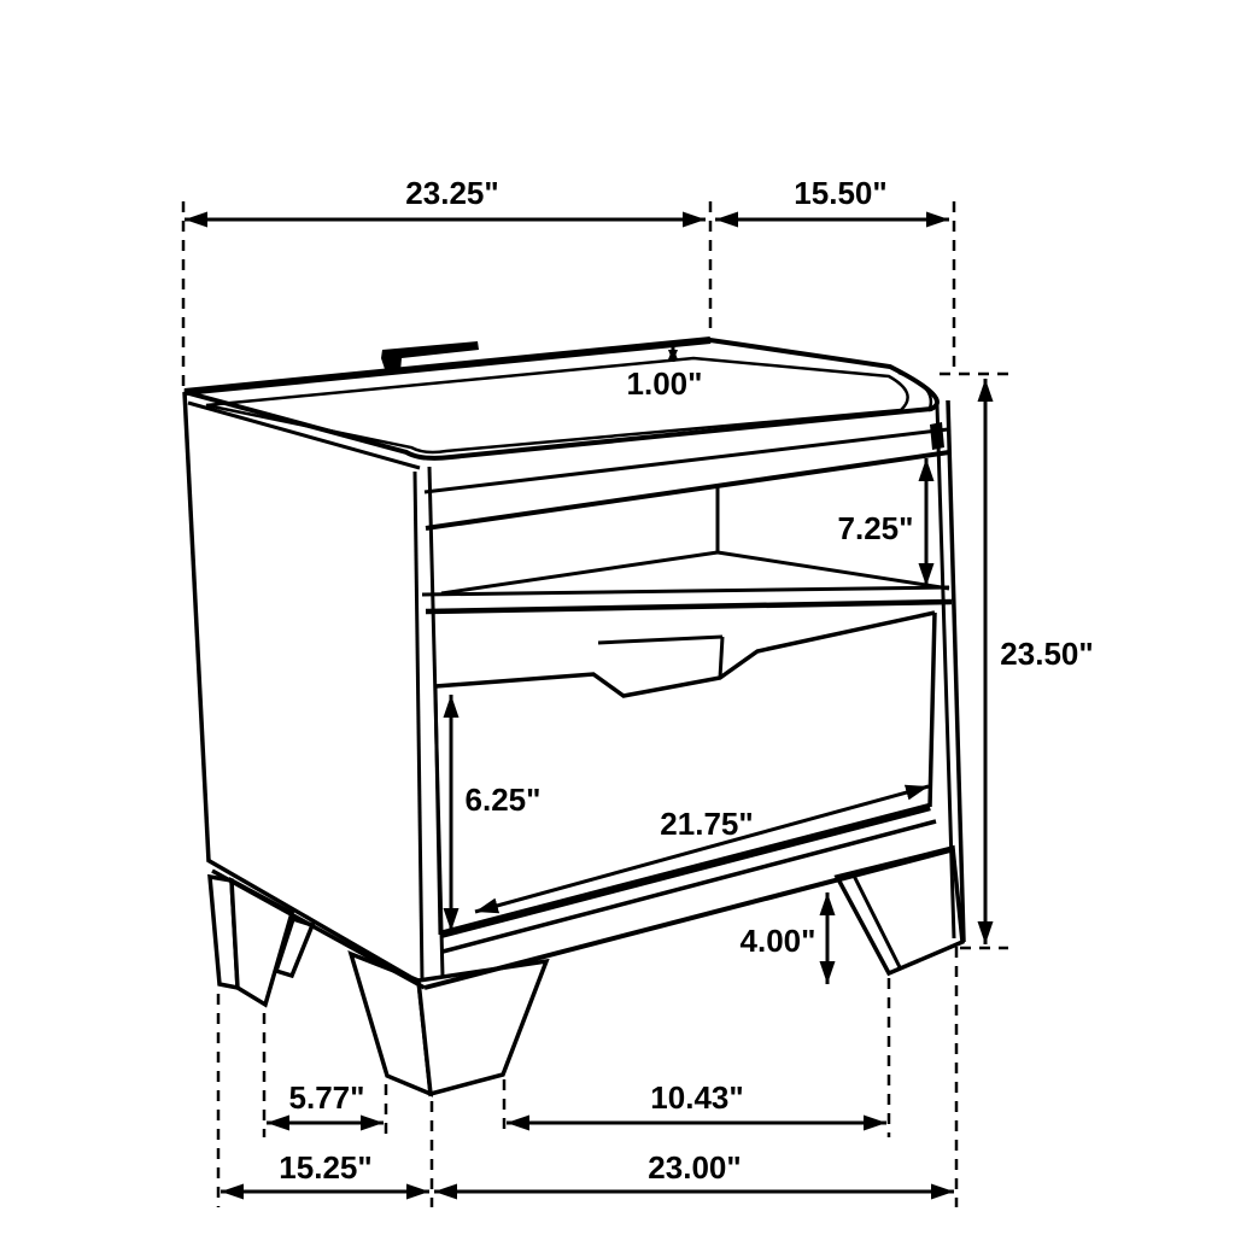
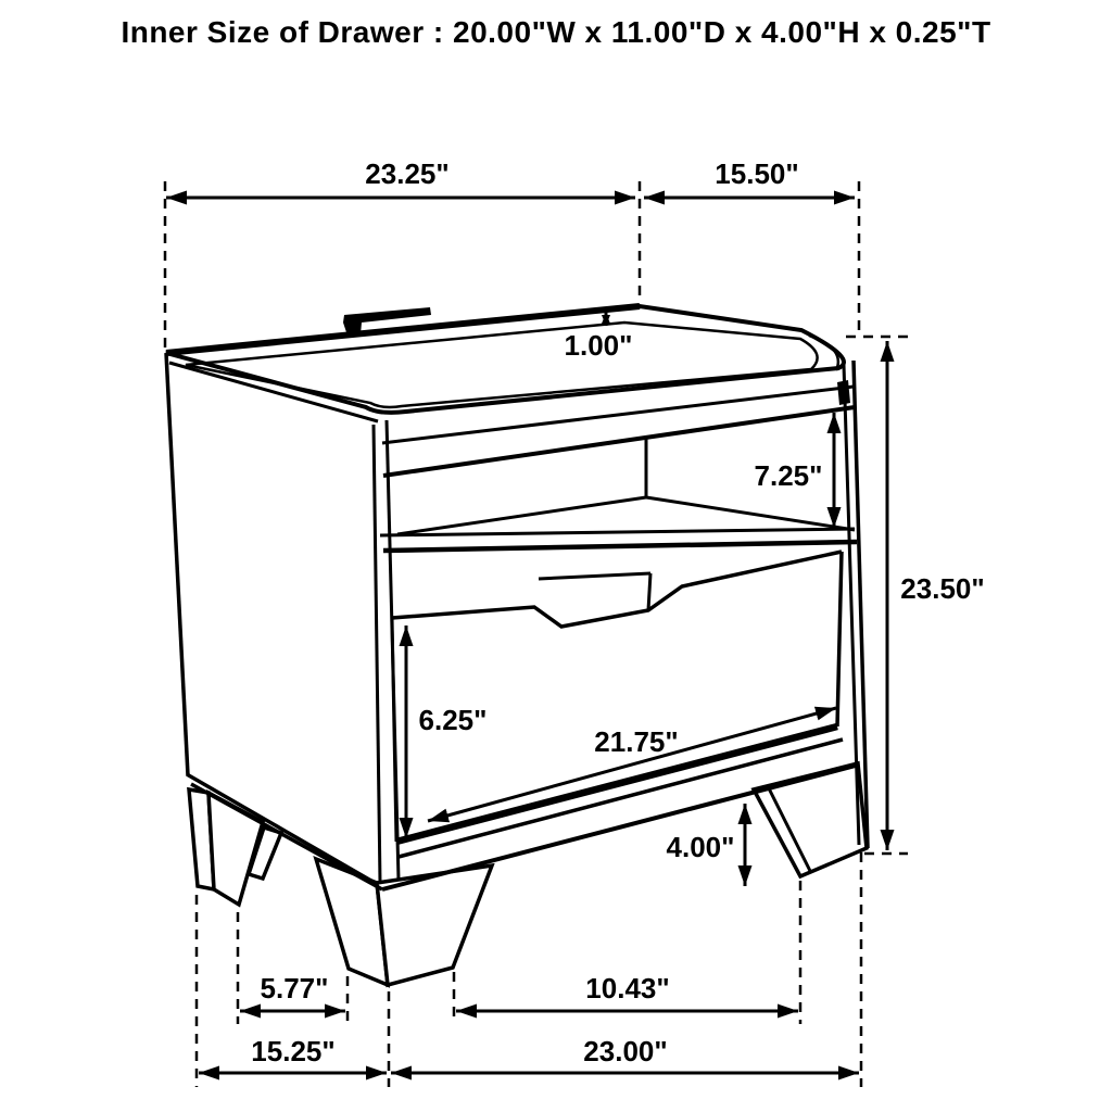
+ Inner Size of Drawer : 20.00"W x 11.00"D x 4.00"H x 0.25"T
  23.25"
  15.50"
  1.00"
  7.25"
  23.50"
  6.25"
  21.75"
  4.00"
  5.77"
  10.43"
  15.25"
  23.00"
